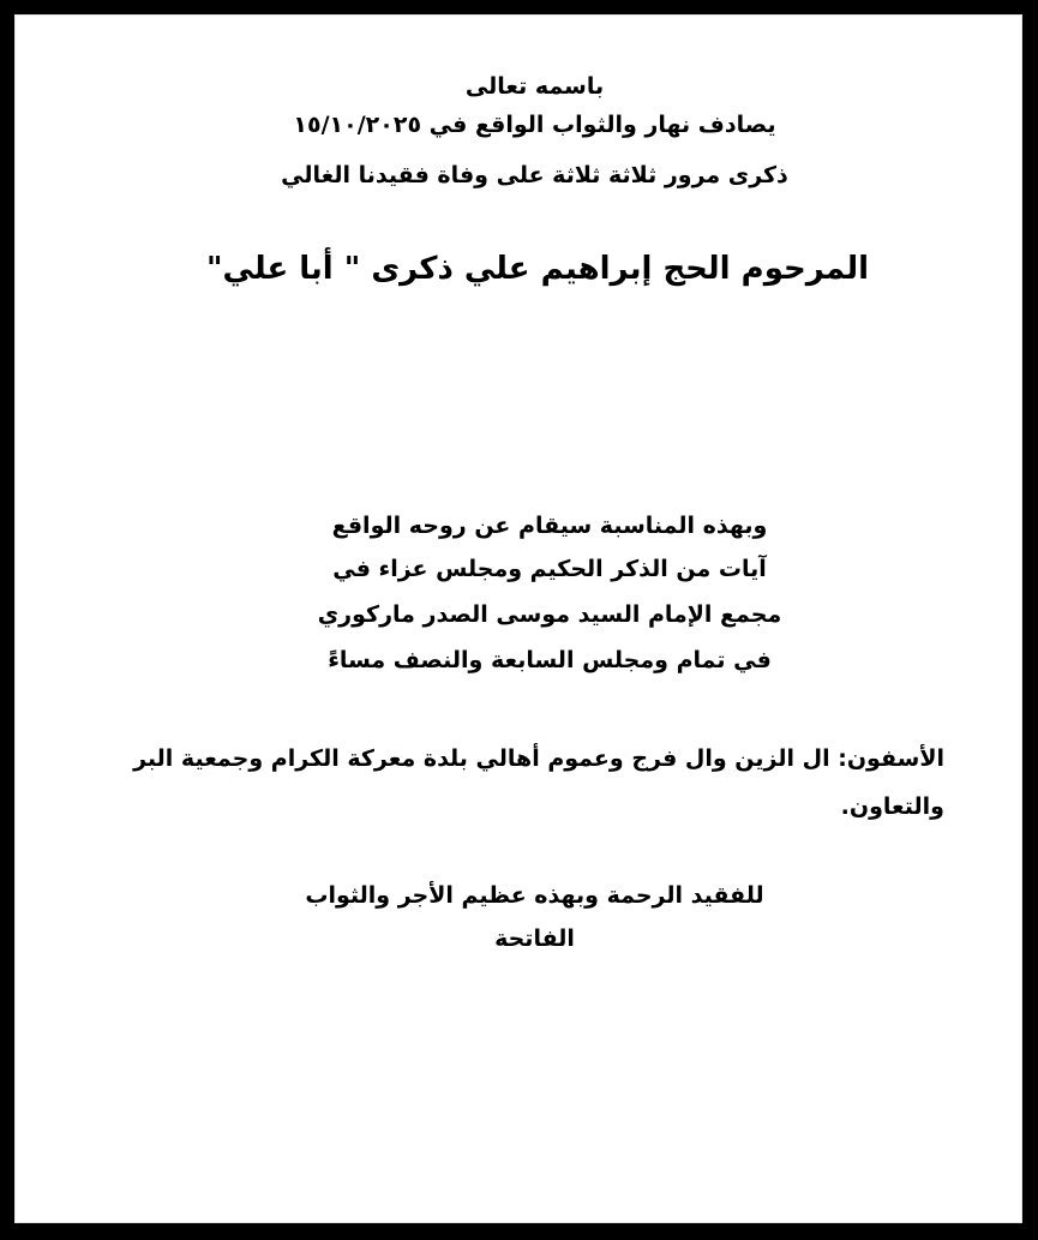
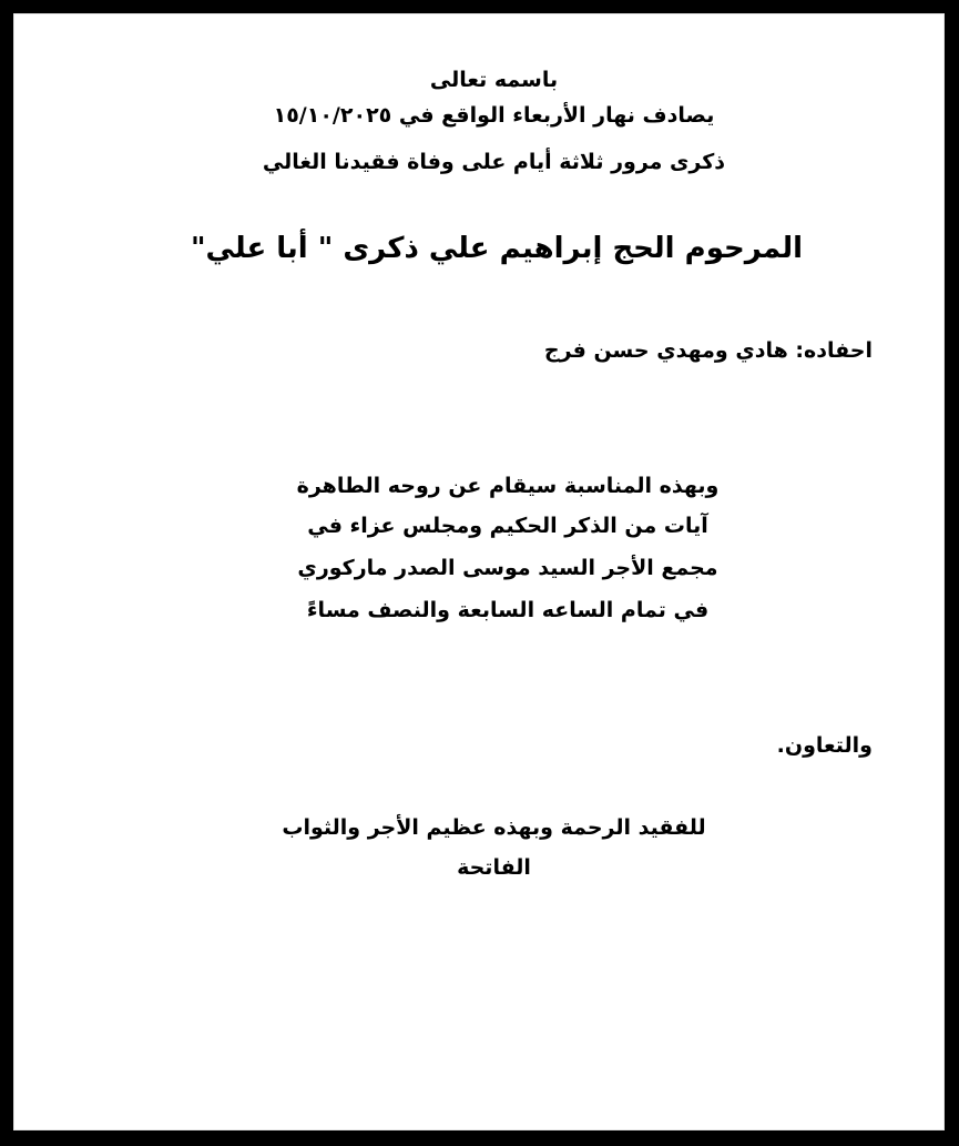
  باسمه تعالى
- يصادف نهار والثواب الواقع في ١٥/١٠/٢٠٢٥
+ يصادف نهار الأربعاء الواقع في ١٥/١٠/٢٠٢٥
- ذكرى مرور ثلاثة ثلاثة على وفاة فقيدنا الغالي
+ ذكرى مرور ثلاثة أيام على وفاة فقيدنا الغالي
  المرحوم الحج إبراهيم علي ذكرى " أبا علي"
+ احفاده: هادي ومهدي حسن فرج
- وبهذه المناسبة سيقام عن روحه الواقع
+ وبهذه المناسبة سيقام عن روحه الطاهرة
  آيات من الذكر الحكيم ومجلس عزاء في
- مجمع الإمام السيد موسى الصدر ماركوري
+ مجمع الأجر السيد موسى الصدر ماركوري
- في تمام ومجلس السابعة والنصف مساءً
+ في تمام الساعه السابعة والنصف مساءً
- الأسفون: ال الزين وال فرج وعموم أهالي بلدة معركة الكرام وجمعية البر
  والتعاون.
  للفقيد الرحمة وبهذه عظيم الأجر والثواب
  الفاتحة
